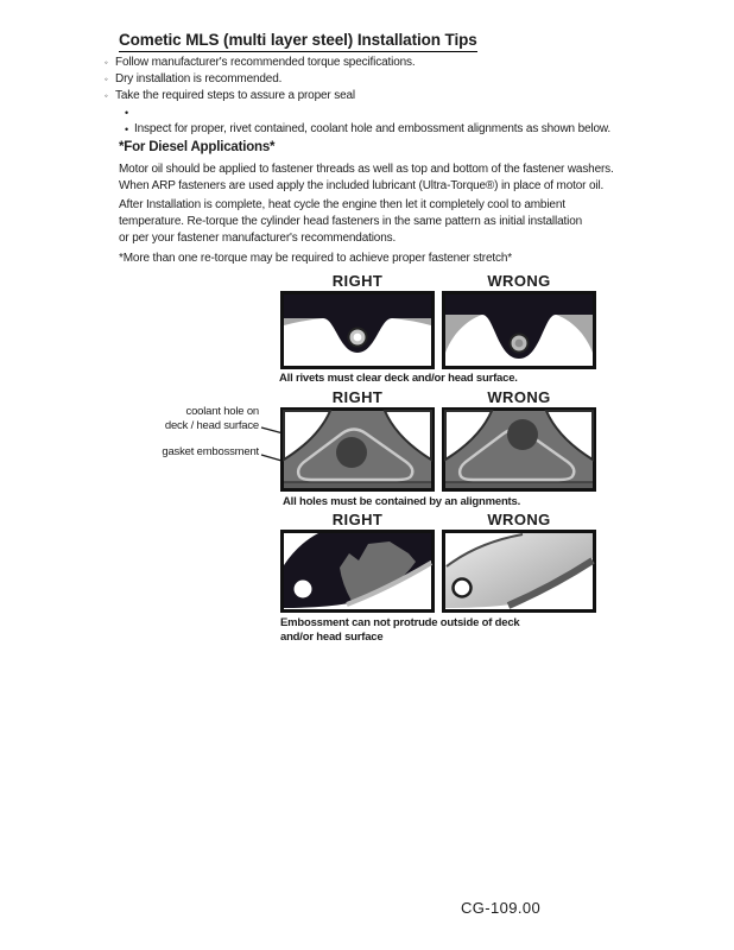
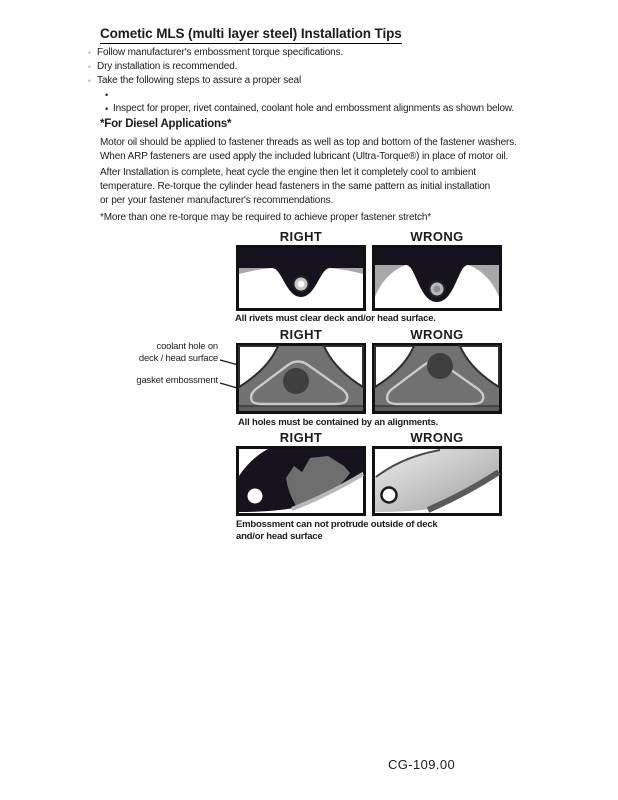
  Cometic MLS (multi layer steel) Installation Tips
  ◦
- Follow manufacturer's recommended torque specifications.
+ Follow manufacturer's embossment torque specifications.
  ◦
  Dry installation is recommended.
  ◦
- Take the required steps to assure a proper seal
+ Take the following steps to assure a proper seal
  •
  •
  Inspect for proper, rivet contained, coolant hole and embossment alignments as shown below.
  *For Diesel Applications*
  Motor oil should be applied to fastener threads as well as top and bottom of the fastener washers.
  When ARP fasteners are used apply the included lubricant (Ultra-Torque®) in place of motor oil.
  After Installation is complete, heat cycle the engine then let it completely cool to ambient
  temperature. Re-torque the cylinder head fasteners in the same pattern as initial installation
  or per your fastener manufacturer's recommendations.
  *More than one re-torque may be required to achieve proper fastener stretch*
  RIGHT
  WRONG
  All rivets must clear deck and/or head surface.
  coolant hole on
  deck / head surface
  gasket embossment
  RIGHT
  WRONG
  All holes must be contained by an alignments.
  RIGHT
  WRONG
  Embossment can not protrude outside of deck
  and/or head surface
  CG-109.00
